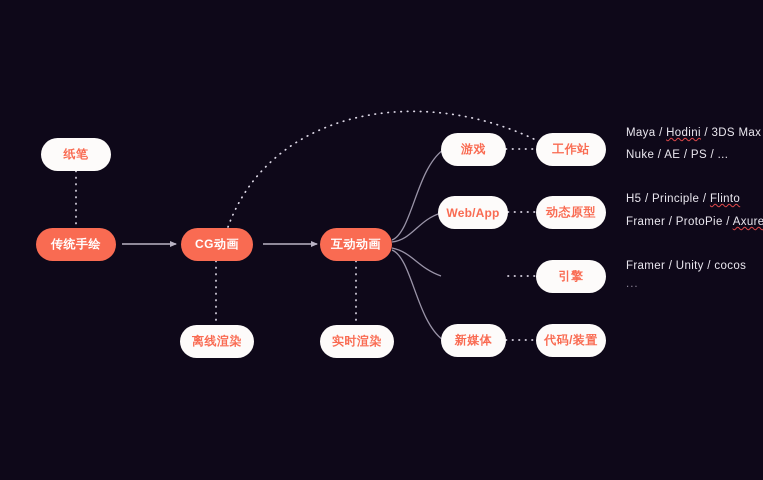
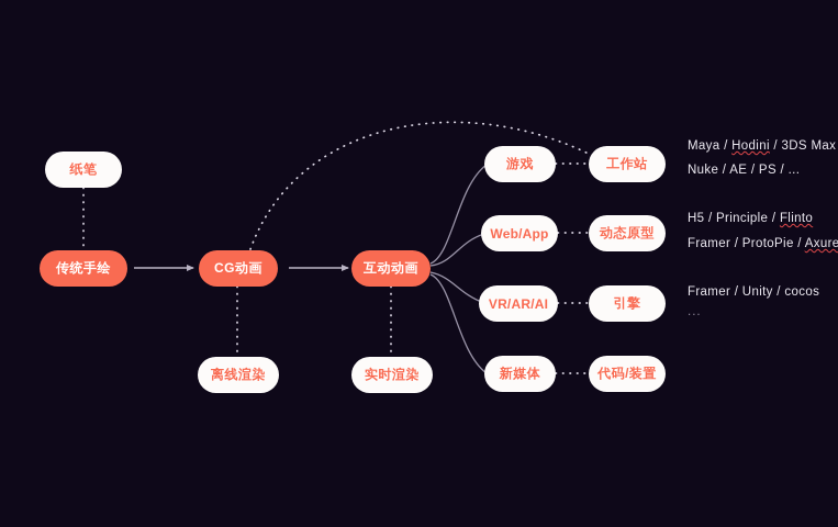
  纸笔
  传统手绘
  CG动画
  离线渲染
  互动动画
  实时渲染
  游戏
  Web/App
+ VR/AR/AI
  新媒体
  工作站
  动态原型
  引擎
  代码/装置
  Maya / Hodini / 3DS Max
  Nuke / AE / PS / ...
  H5 / Principle / Flinto
  Framer / ProtoPie / Axure
  Framer / Unity / cocos
  ...
